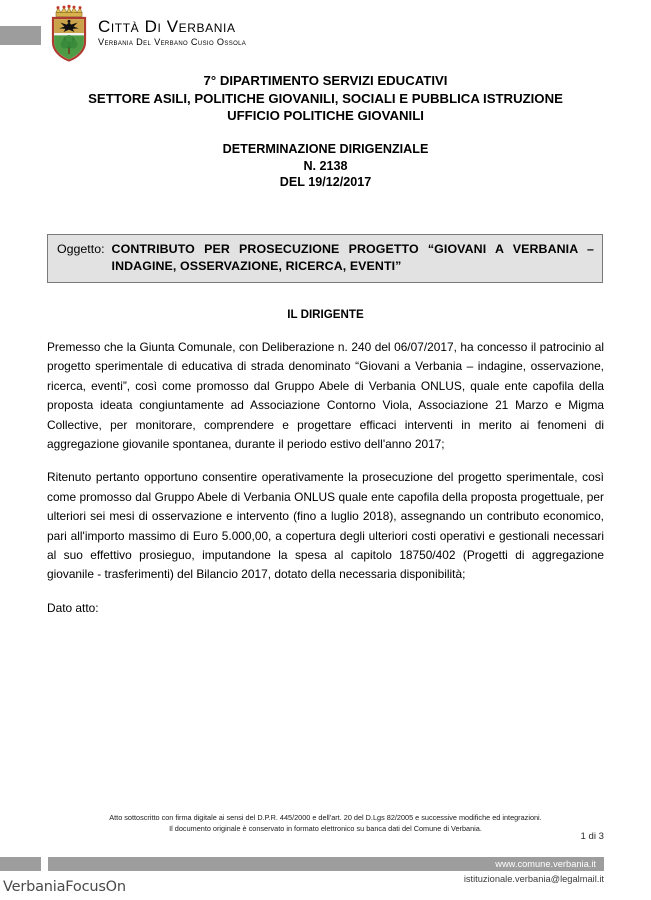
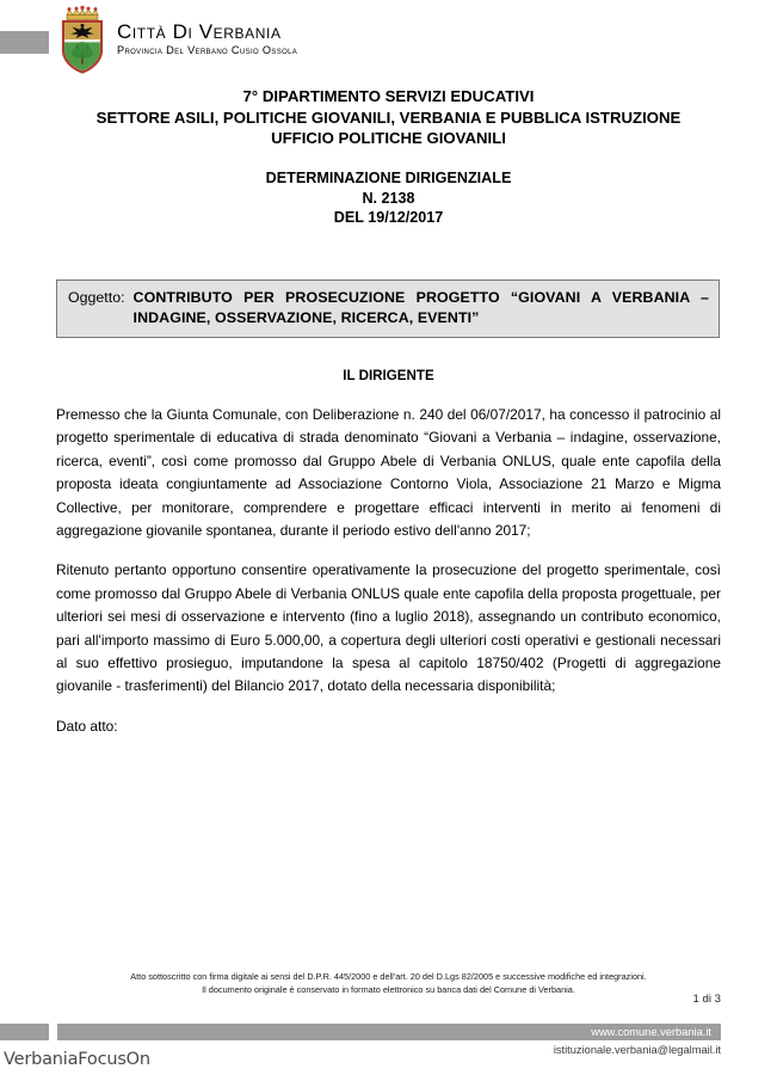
  Città Di Verbania
- Verbania Del Verbano Cusio Ossola
+ Provincia Del Verbano Cusio Ossola
  7° DIPARTIMENTO SERVIZI EDUCATIVI
- SETTORE ASILI, POLITICHE GIOVANILI, SOCIALI E PUBBLICA ISTRUZIONE
+ SETTORE ASILI, POLITICHE GIOVANILI, VERBANIA E PUBBLICA ISTRUZIONE
  UFFICIO POLITICHE GIOVANILI
  DETERMINAZIONE DIRIGENZIALE
  N. 2138
  DEL 19/12/2017
  Oggetto:
  CONTRIBUTO PER PROSECUZIONE PROGETTO “GIOVANI A VERBANIA – INDAGINE, OSSERVAZIONE, RICERCA, EVENTI”
  IL DIRIGENTE
  Premesso che la Giunta Comunale, con Deliberazione n. 240 del 06/07/2017, ha concesso il patrocinio al progetto sperimentale di educativa di strada denominato “Giovani a Verbania – indagine, osservazione, ricerca, eventi”, così come promosso dal Gruppo Abele di Verbania ONLUS, quale ente capofila della proposta ideata congiuntamente ad Associazione Contorno Viola, Associazione 21 Marzo e Migma Collective, per monitorare, comprendere e progettare efficaci interventi in merito ai fenomeni di aggregazione giovanile spontanea, durante il periodo estivo dell'anno 2017;
  Ritenuto pertanto opportuno consentire operativamente la prosecuzione del progetto sperimentale, così come promosso dal Gruppo Abele di Verbania ONLUS quale ente capofila della proposta progettuale, per ulteriori sei mesi di osservazione e intervento (fino a luglio 2018), assegnando un contributo economico, pari all'importo massimo di Euro 5.000,00, a copertura degli ulteriori costi operativi e gestionali necessari al suo effettivo prosieguo, imputandone la spesa al capitolo 18750/402 (Progetti di aggregazione giovanile - trasferimenti) del Bilancio 2017, dotato della necessaria disponibilità;
  Dato atto:
  Atto sottoscritto con firma digitale ai sensi del D.P.R. 445/2000 e dell'art. 20 del D.Lgs 82/2005 e successive modifiche ed integrazioni.
  Il documento originale è conservato in formato elettronico su banca dati del Comune di Verbania.
  1 di 3
  www.comune.verbania.it
  istituzionale.verbania@legalmail.it
  VerbaniaFocusOn
